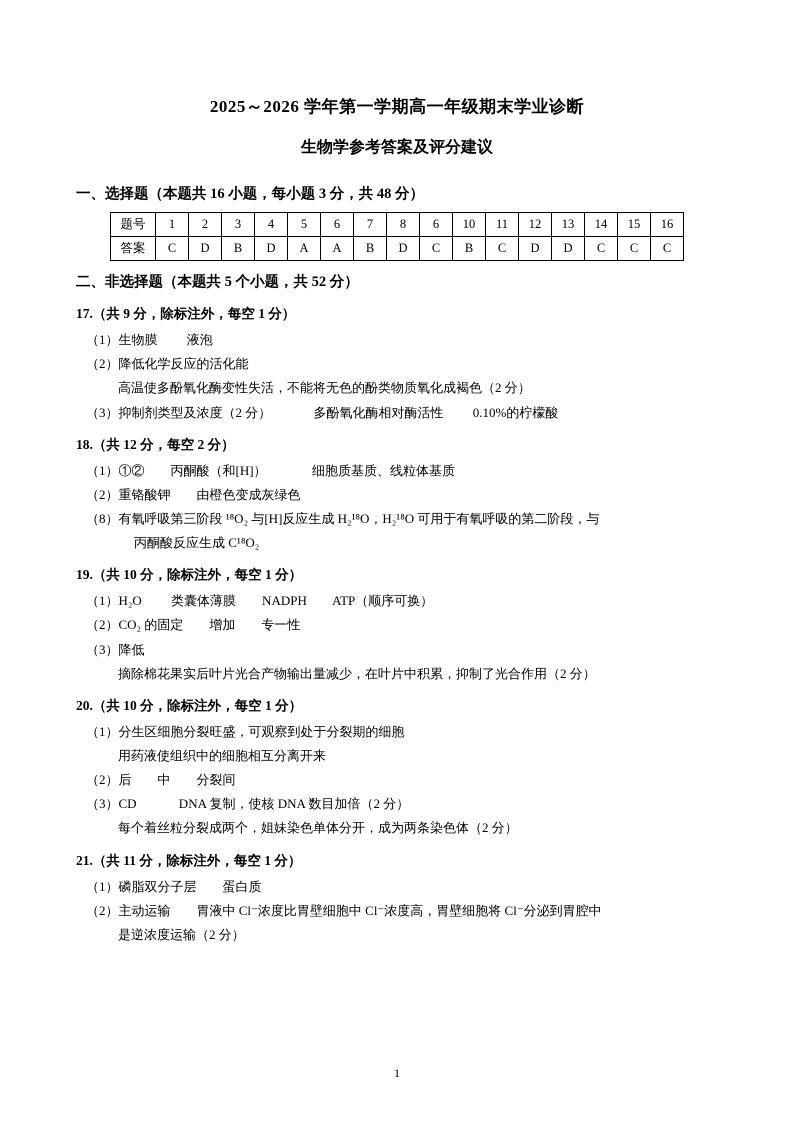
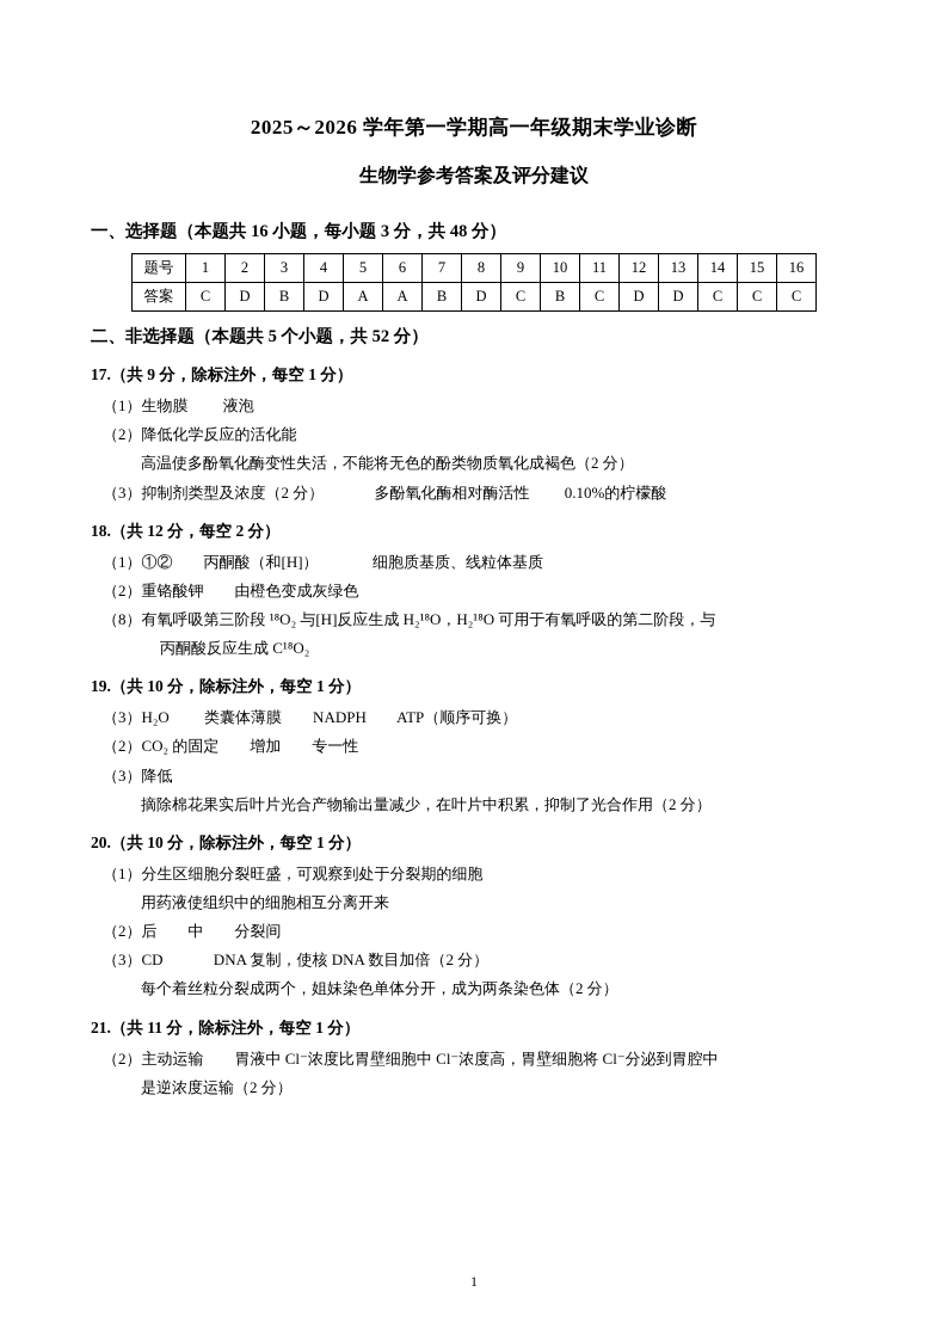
  2025～2026 学年第一学期高一年级期末学业诊断
  生物学参考答案及评分建议
  一、选择题（本题共 16 小题，每小题 3 分，共 48 分）
- 题号	1	2	3	4	5	6	7	8	6	10	11	12	13	14	15	16
+ 题号	1	2	3	4	5	6	7	8	9	10	11	12	13	14	15	16
  答案	C	D	B	D	A	A	B	D	C	B	C	D	D	C	C	C
  二、非选择题（本题共 5 个小题，共 52 分）
  17.（共 9 分，除标注外，每空 1 分）
  （1）生物膜 液泡
  （2）降低化学反应的活化能
  高温使多酚氧化酶变性失活，不能将无色的酚类物质氧化成褐色（2 分）
  （3）抑制剂类型及浓度（2 分） 多酚氧化酶相对酶活性 0.10%的柠檬酸
  18.（共 12 分，每空 2 分）
  （1）①② 丙酮酸（和[H]） 细胞质基质、线粒体基质
  （2）重铬酸钾 由橙色变成灰绿色
  （8）有氧呼吸第三阶段 ¹⁸O₂ 与[H]反应生成 H₂¹⁸O，H₂¹⁸O 可用于有氧呼吸的第二阶段，与
  丙酮酸反应生成 C¹⁸O₂
  19.（共 10 分，除标注外，每空 1 分）
- （1）H₂O 类囊体薄膜 NADPH ATP（顺序可换）
+ （3）H₂O 类囊体薄膜 NADPH ATP（顺序可换）
  （2）CO₂ 的固定 增加 专一性
  （3）降低
  摘除棉花果实后叶片光合产物输出量减少，在叶片中积累，抑制了光合作用（2 分）
  20.（共 10 分，除标注外，每空 1 分）
  （1）分生区细胞分裂旺盛，可观察到处于分裂期的细胞
  用药液使组织中的细胞相互分离开来
  （2）后 中 分裂间
  （3）CD DNA 复制，使核 DNA 数目加倍（2 分）
  每个着丝粒分裂成两个，姐妹染色单体分开，成为两条染色体（2 分）
  21.（共 11 分，除标注外，每空 1 分）
- （1）磷脂双分子层 蛋白质
  （2）主动运输 胃液中 Cl⁻浓度比胃壁细胞中 Cl⁻浓度高，胃壁细胞将 Cl⁻分泌到胃腔中
  是逆浓度运输（2 分）
  1
